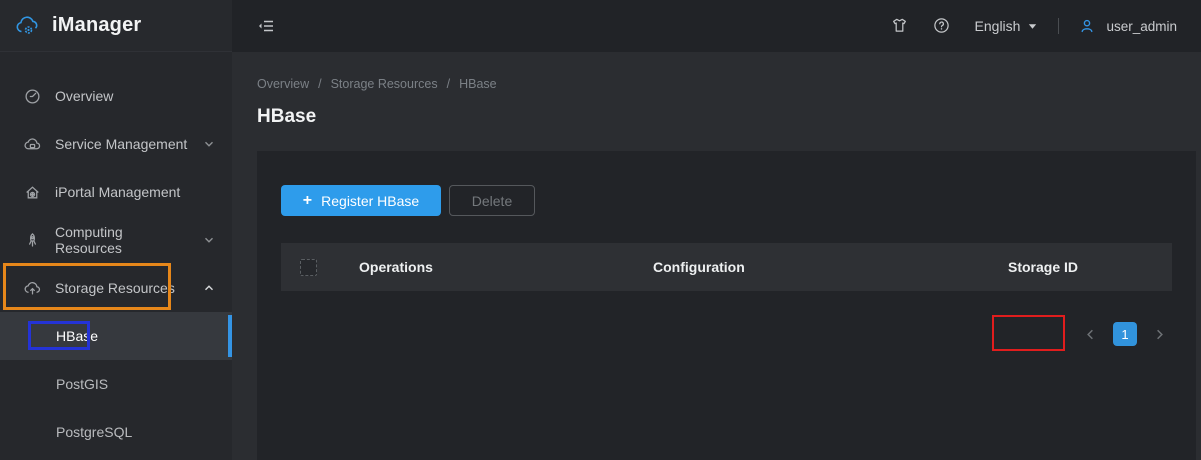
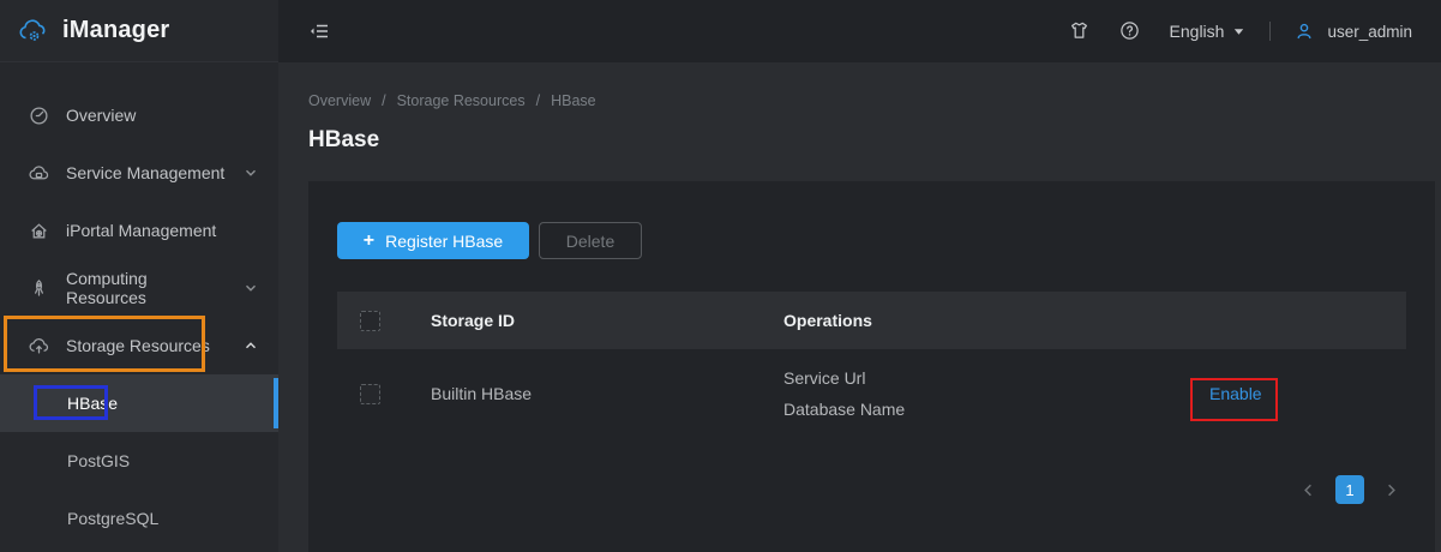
  iManager
  Overview
  Service Management
  iPortal Management
  Computing Resources
  Storage Resources
  HBase
  PostGIS
  PostgreSQL
  English
  user_admin
  Overview
  /
  Storage Resources
  /
  HBase
  HBase
  +
  Register HBase
  Delete
- Operations
+ Storage ID
- Configuration
- Storage ID
+ Operations
+ Builtin HBase
+ Service Url
+ Database Name
+ Enable
  1
